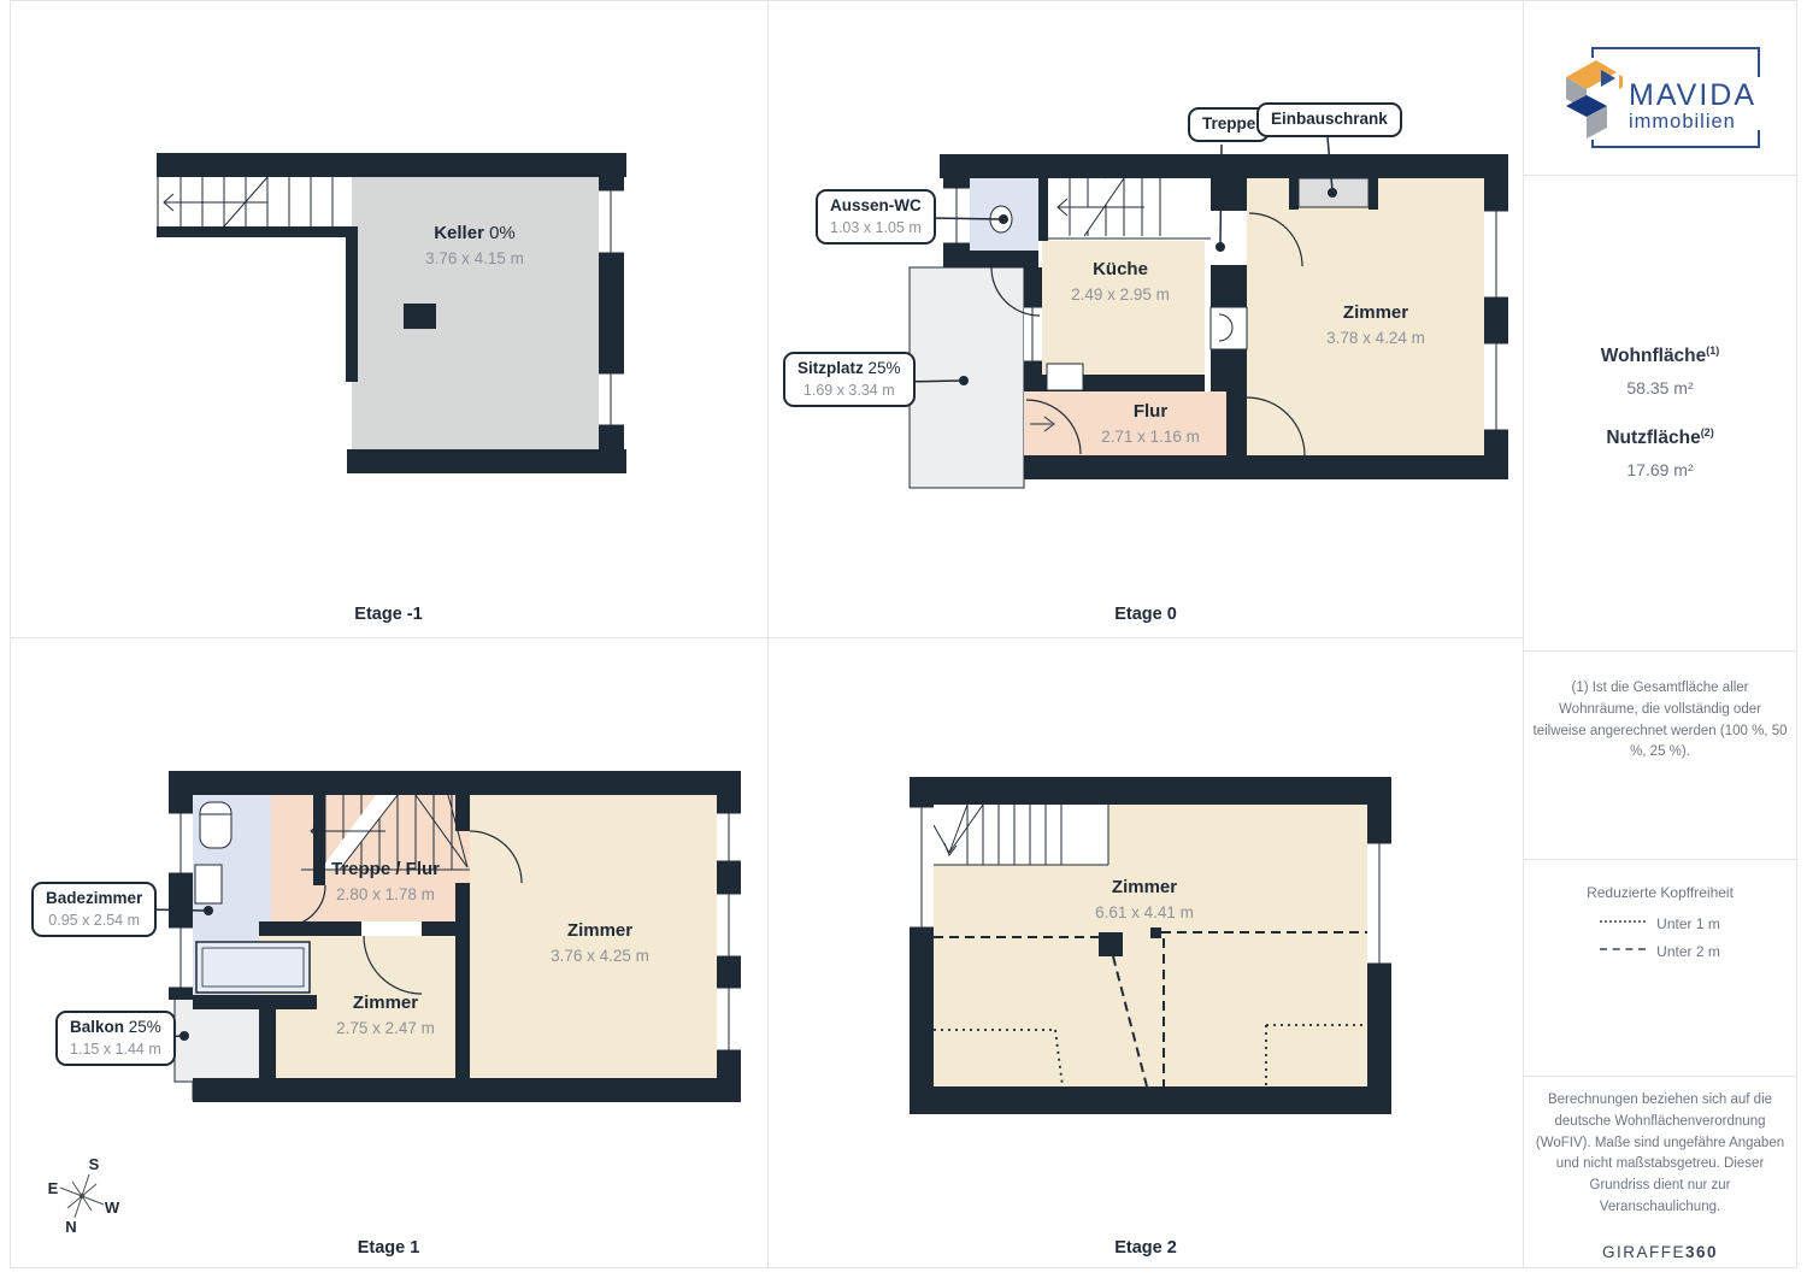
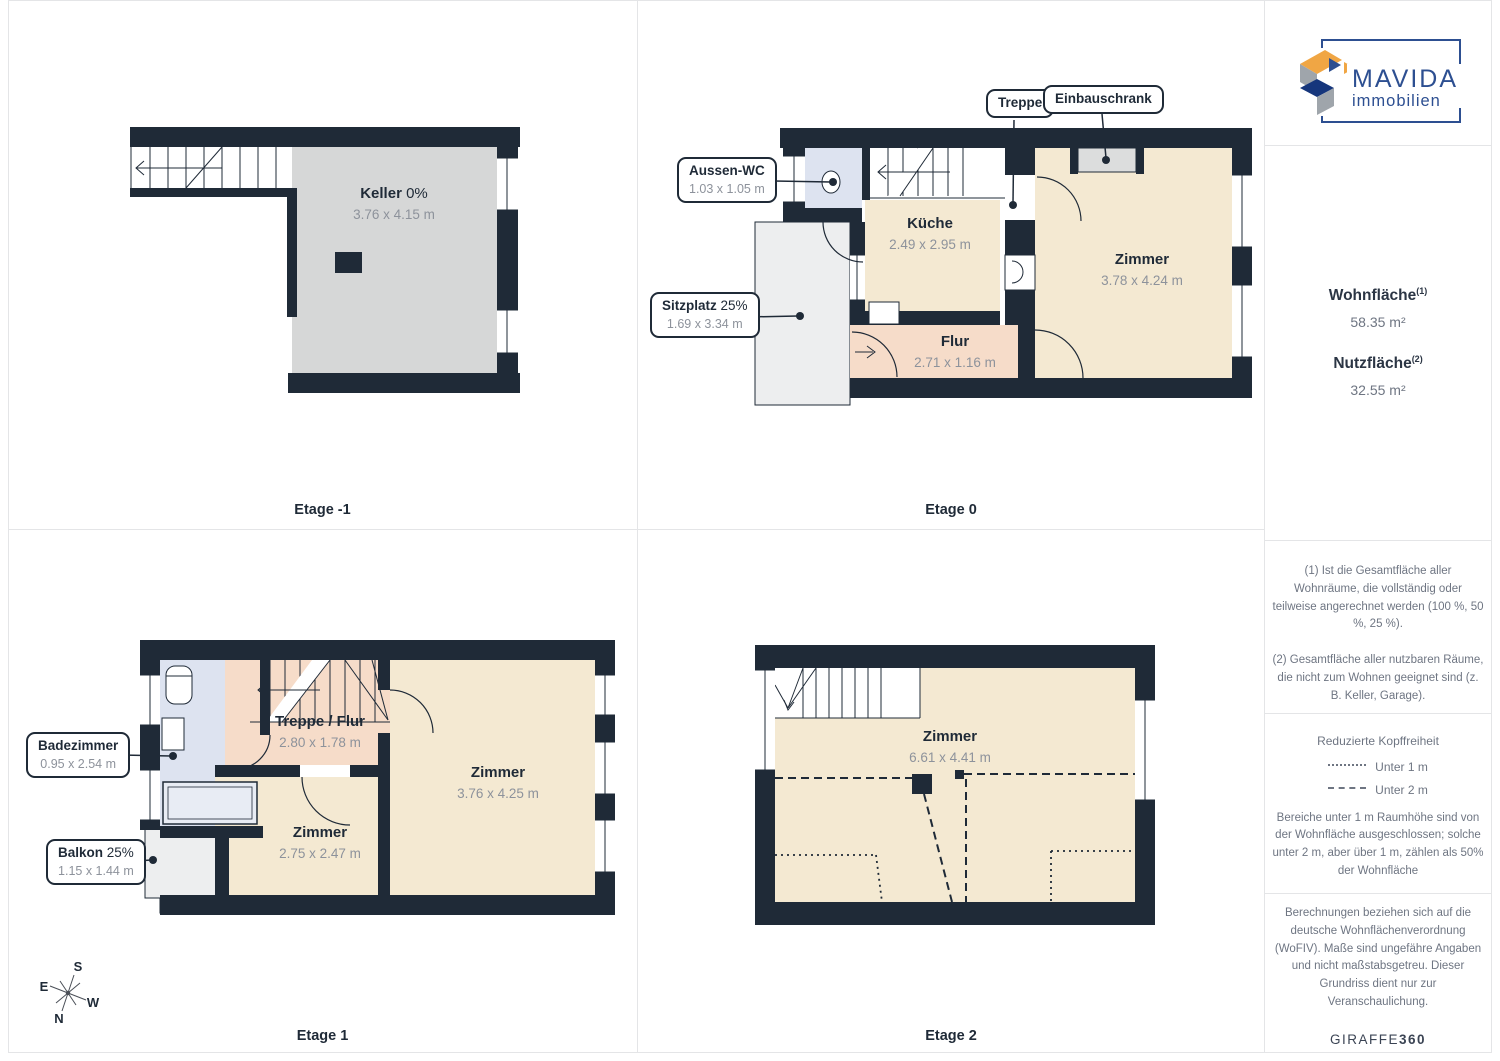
  Keller 0%
  3.76 x 4.15 m
  Etage -1
  Treppe
  Einbauschrank
  Aussen-WC
  1.03 x 1.05 m
  Sitzplatz 25%
  1.69 x 3.34 m
  Küche
  2.49 x 2.95 m
  Zimmer
  3.78 x 4.24 m
  Flur
  2.71 x 1.16 m
  Etage 0
  Badezimmer
  0.95 x 2.54 m
  Balkon 25%
  1.15 x 1.44 m
  Treppe / Flur
  2.80 x 1.78 m
  Zimmer
  3.76 x 4.25 m
  Zimmer
  2.75 x 2.47 m
  Etage 1
  Zimmer
  6.61 x 4.41 m
  Etage 2
  S
  E
  W
  N
  MAVIDA
  immobilien
  Wohnfläche(1)
  58.35 m²
  Nutzfläche(2)
- 17.69 m²
+ 32.55 m²
  (1) Ist die Gesamtfläche aller Wohnräume, die vollständig oder teilweise angerechnet werden (100 %, 50 %, 25 %).
+ (2) Gesamtfläche aller nutzbaren Räume, die nicht zum Wohnen geeignet sind (z. B. Keller, Garage).
  Reduzierte Kopffreiheit
  Unter 1 m
  Unter 2 m
+ Bereiche unter 1 m Raumhöhe sind von der Wohnfläche ausgeschlossen; solche unter 2 m, aber über 1 m, zählen als 50% der Wohnfläche
  Berechnungen beziehen sich auf die deutsche Wohnflächenverordnung (WoFIV). Maße sind ungefähre Angaben und nicht maßstabsgetreu. Dieser Grundriss dient nur zur Veranschaulichung.
  GIRAFFE360
